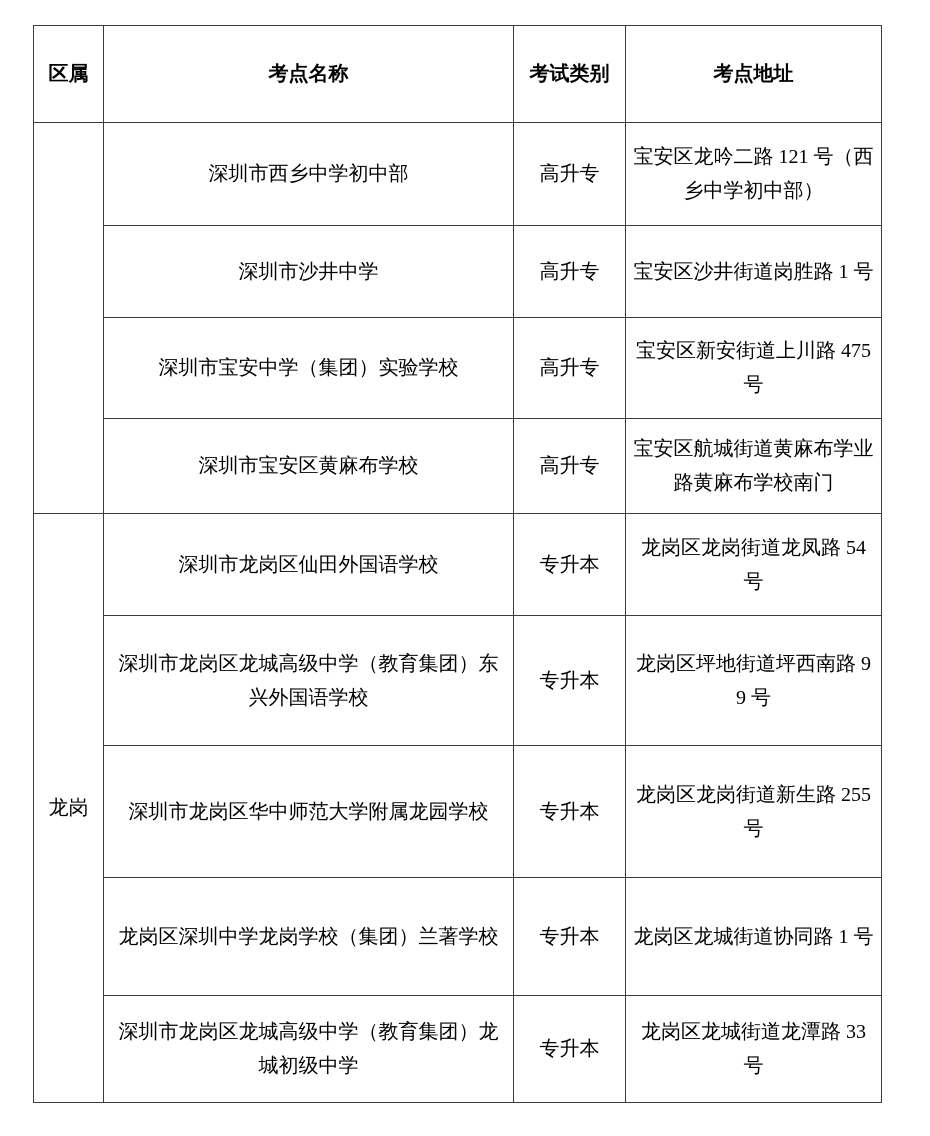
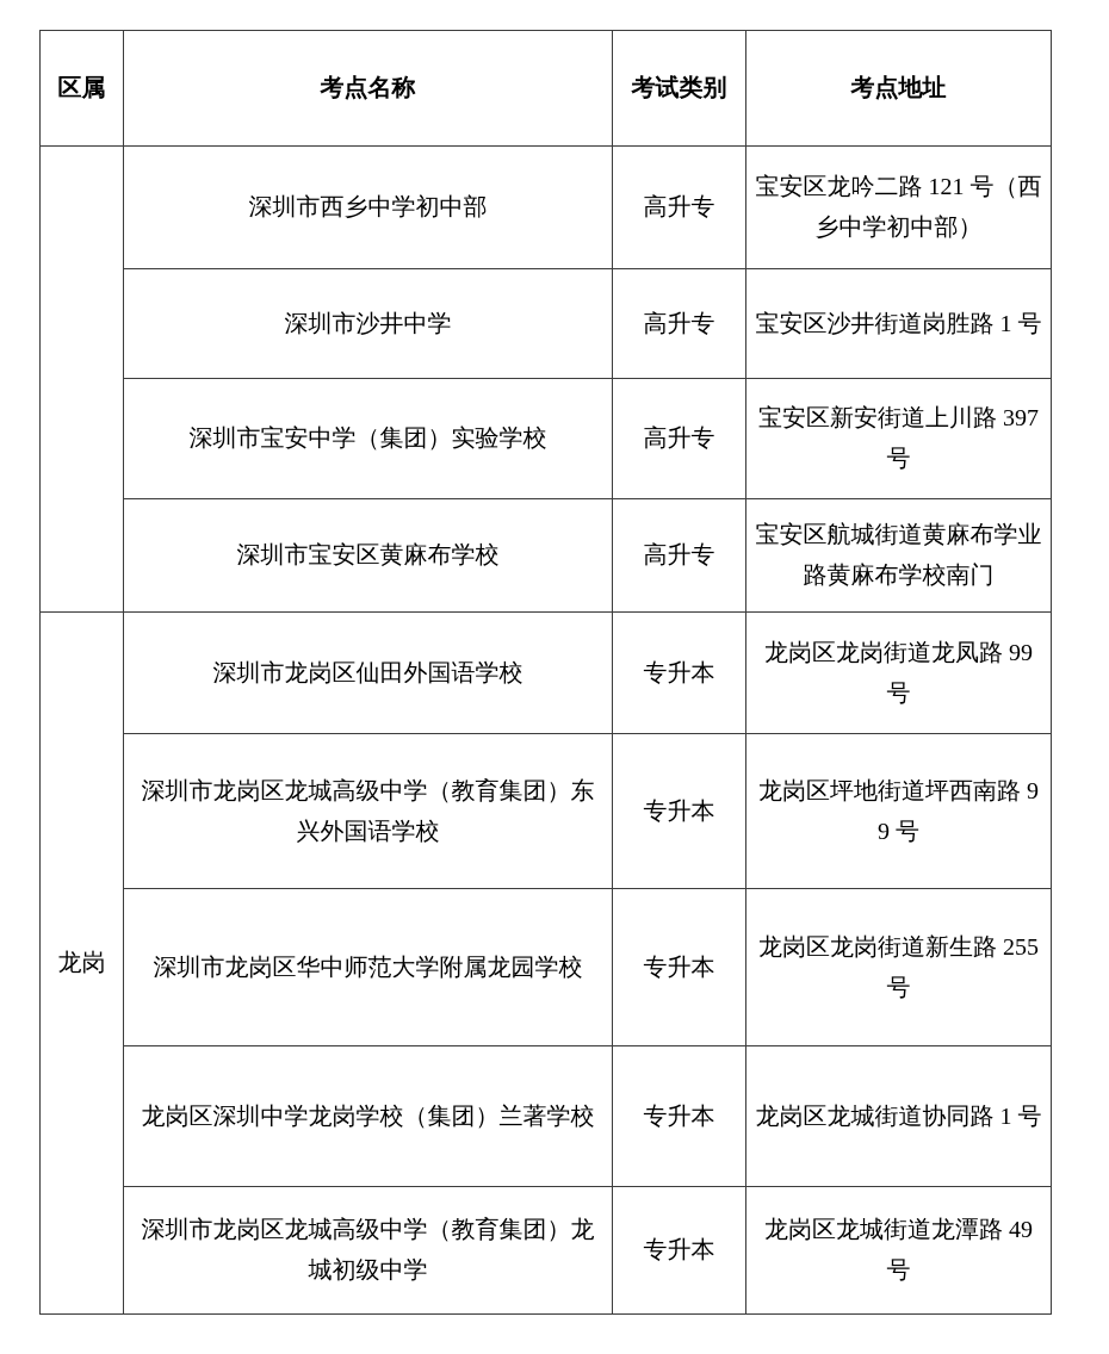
  区属	考点名称	考试类别	考点地址
  	深圳市西乡中学初中部	高升专	宝安区龙吟二路 121 号（西乡中学初中部）
  深圳市沙井中学	高升专	宝安区沙井街道岗胜路 1 号
- 深圳市宝安中学（集团）实验学校	高升专	宝安区新安街道上川路 475 号
+ 深圳市宝安中学（集团）实验学校	高升专	宝安区新安街道上川路 397 号
  深圳市宝安区黄麻布学校	高升专	宝安区航城街道黄麻布学业路黄麻布学校南门
- 龙岗	深圳市龙岗区仙田外国语学校	专升本	龙岗区龙岗街道龙凤路 54 号
+ 龙岗	深圳市龙岗区仙田外国语学校	专升本	龙岗区龙岗街道龙凤路 99 号
  深圳市龙岗区龙城高级中学（教育集团）东兴外国语学校	专升本	龙岗区坪地街道坪西南路 99 号
  深圳市龙岗区华中师范大学附属龙园学校	专升本	龙岗区龙岗街道新生路 255 号
  龙岗区深圳中学龙岗学校（集团）兰著学校	专升本	龙岗区龙城街道协同路 1 号
- 深圳市龙岗区龙城高级中学（教育集团）龙城初级中学	专升本	龙岗区龙城街道龙潭路 33 号
+ 深圳市龙岗区龙城高级中学（教育集团）龙城初级中学	专升本	龙岗区龙城街道龙潭路 49 号
